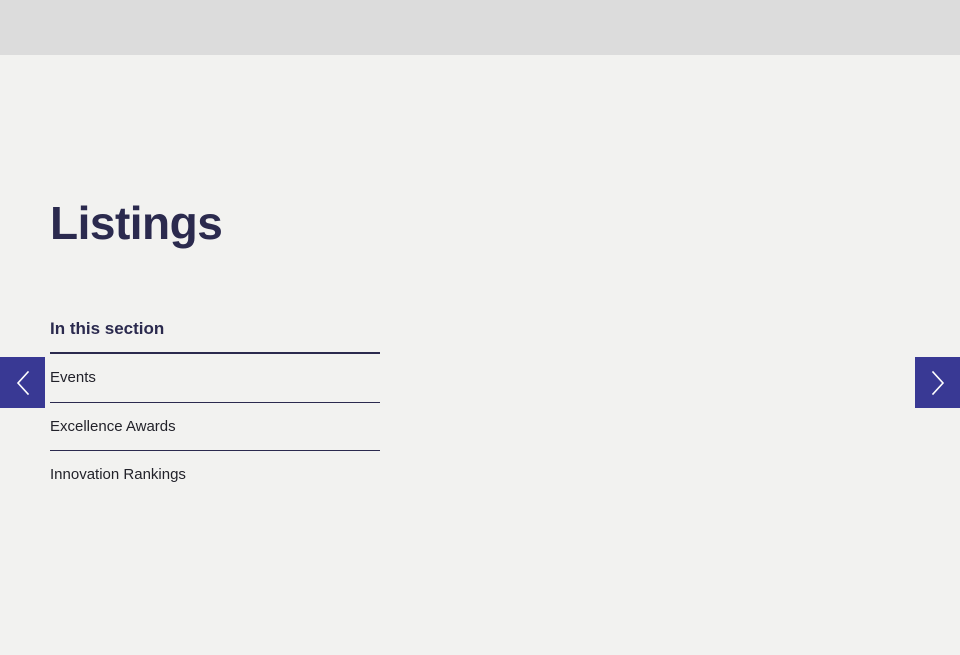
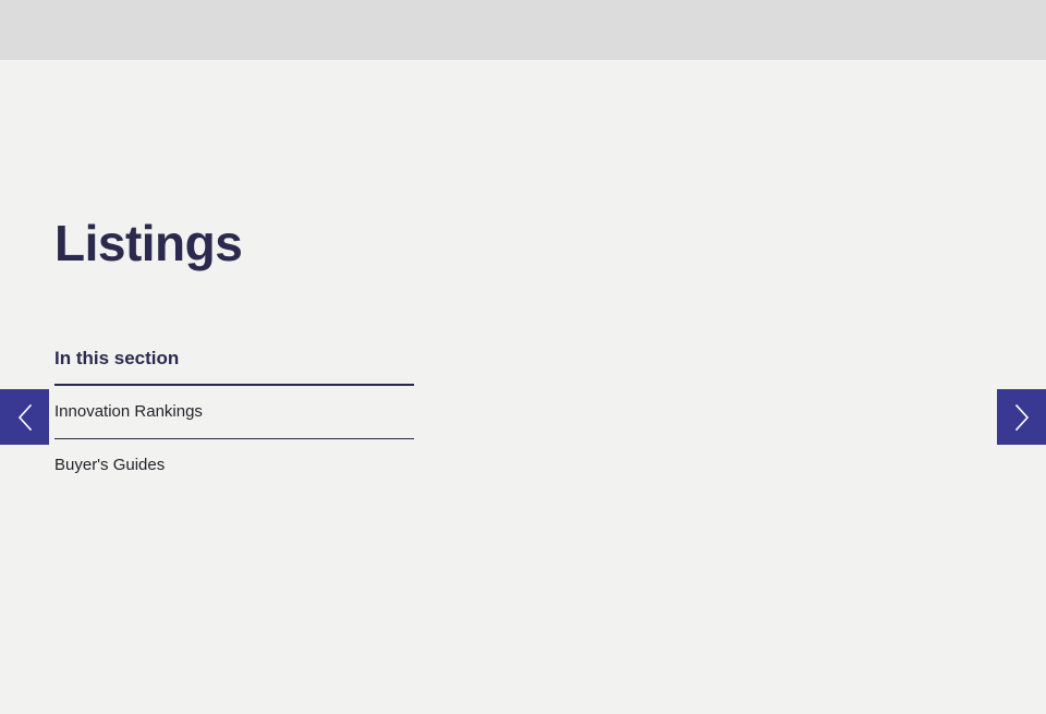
  Listings
  In this section
- Events
- Excellence Awards
  Innovation Rankings
+ Buyer's Guides
